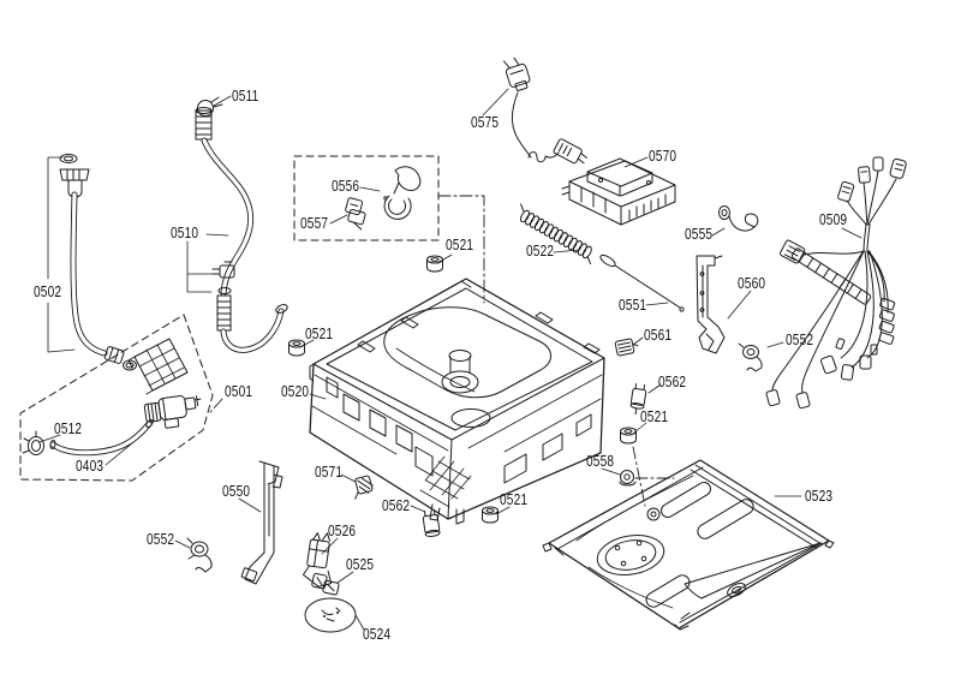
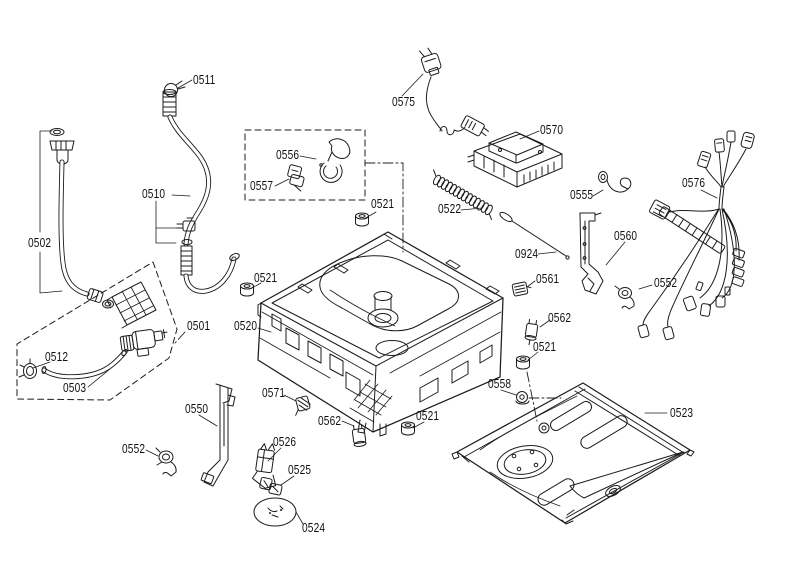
  0511
  0510
  0502
  0556
  0557
  0501
  0512
- 0403
+ 0503
  0550
  0552
  0520
  0521
  0521
  0521
  0521
  0571
  0562
  0526
  0525
  0524
  0522
- 0551
+ 0924
  0561
  0575
  0570
  0555
  0560
  0552
- 0509
+ 0576
  0562
  0558
  0523
